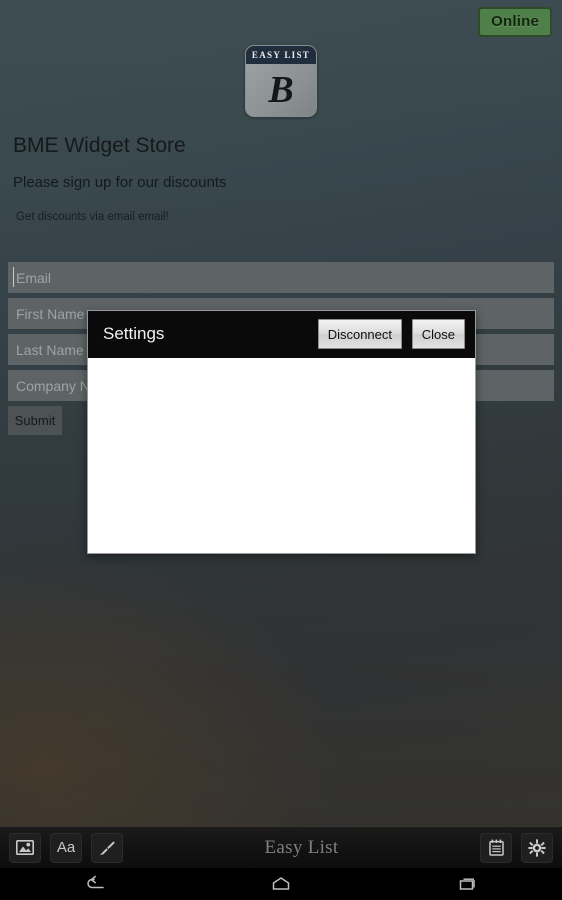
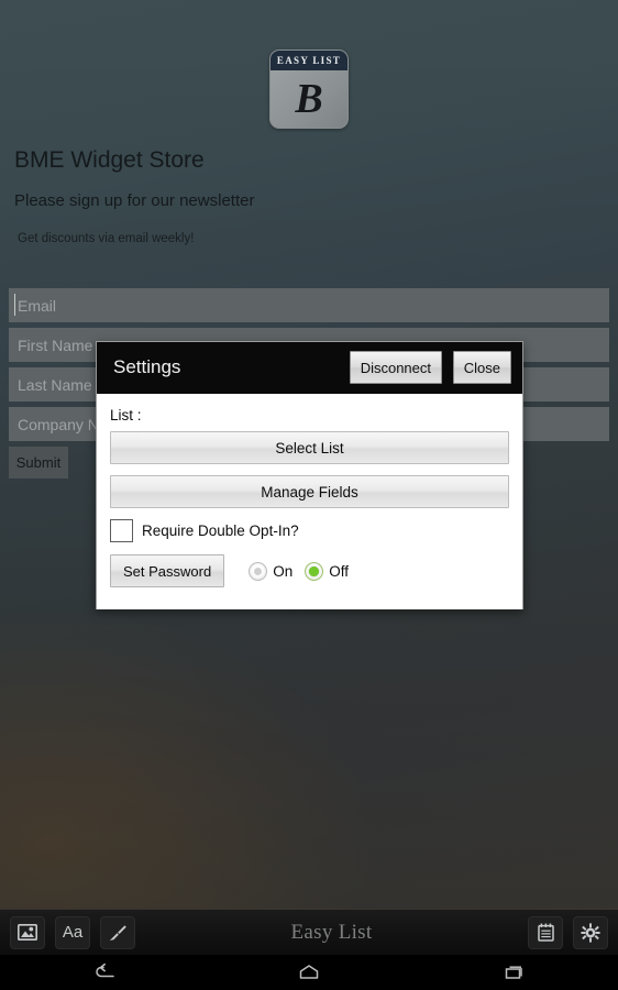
- Online
  EASY LIST
  B
  BME Widget Store
- Please sign up for our discounts
+ Please sign up for our newsletter
- Get discounts via email email!
+ Get discounts via email weekly!
  Email
  First Name
  Last Name
  Company N
  Submit
  Settings
  Disconnect
  Close
+ List :
+ Select List
+ Manage Fields
+ Require Double Opt-In?
+ Set Password
+ On
+ Off
  Aa
  Easy List
